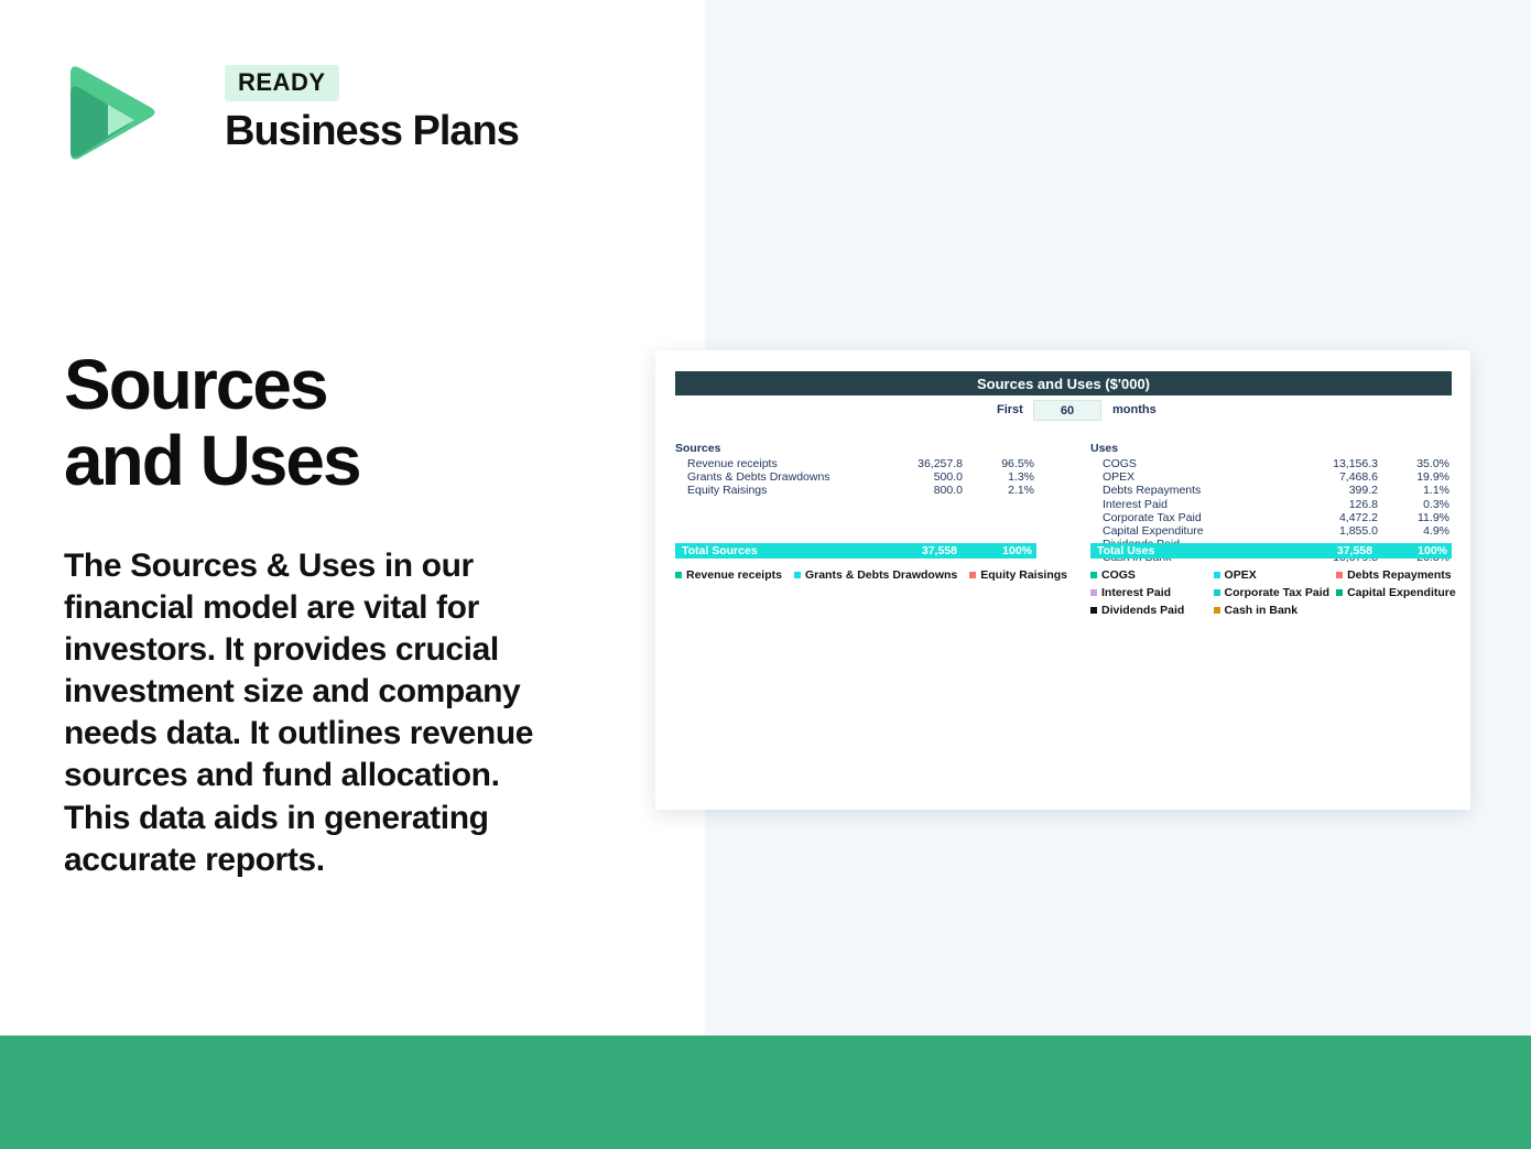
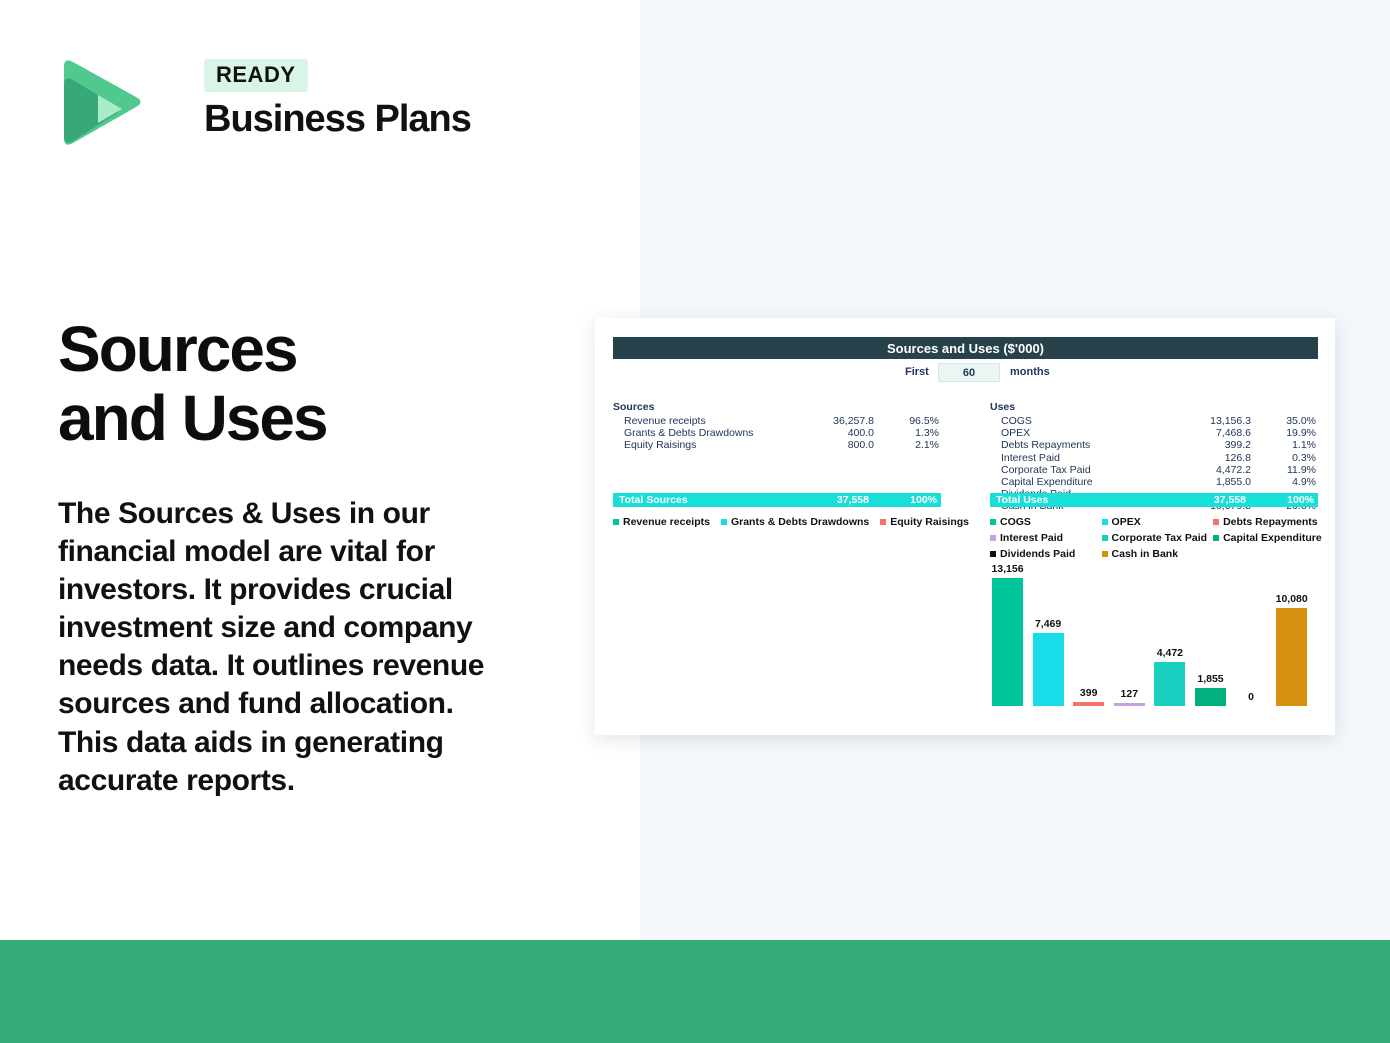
  READY
  Business Plans
  Sources
  and Uses
  The Sources & Uses in our financial model are vital for investors. It provides crucial investment size and company needs data. It outlines revenue sources and fund allocation. This data aids in generating accurate reports.
  Sources and Uses ($'000)
  First
  60
  months
  Sources
  Revenue receipts
  36,257.8
  96.5%
  Grants & Debts Drawdowns
- 500.0
+ 400.0
  1.3%
  Equity Raisings
  800.0
  2.1%
  Total Sources
  37,558
  100%
  Uses
  COGS
  13,156.3
  35.0%
  OPEX
  7,468.6
  19.9%
  Debts Repayments
  399.2
  1.1%
  Interest Paid
  126.8
  0.3%
  Corporate Tax Paid
  4,472.2
  11.9%
  Capital Expenditure
  1,855.0
  4.9%
  Total Uses
  37,558
  100%
  Revenue receipts
  Grants & Debts Drawdowns
  Equity Raisings
  COGS
  OPEX
  Debts Repayments
  Interest Paid
  Corporate Tax Paid
  Capital Expenditure
  Dividends Paid
  Cash in Bank
+ 13,156
+ 7,469
+ 399
+ 127
+ 4,472
+ 1,855
+ 0
+ 10,080
